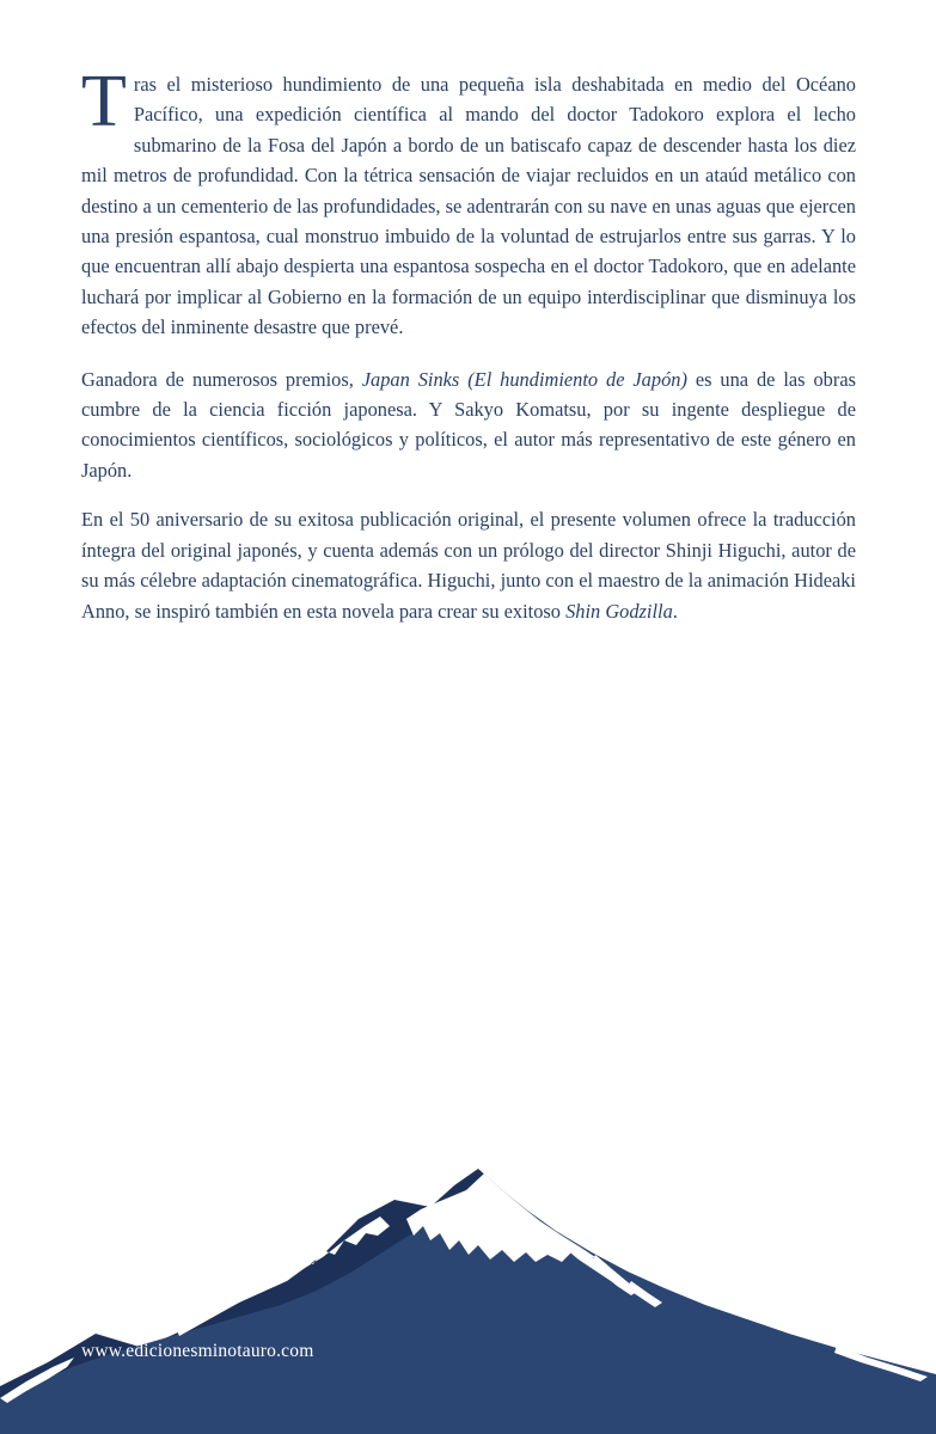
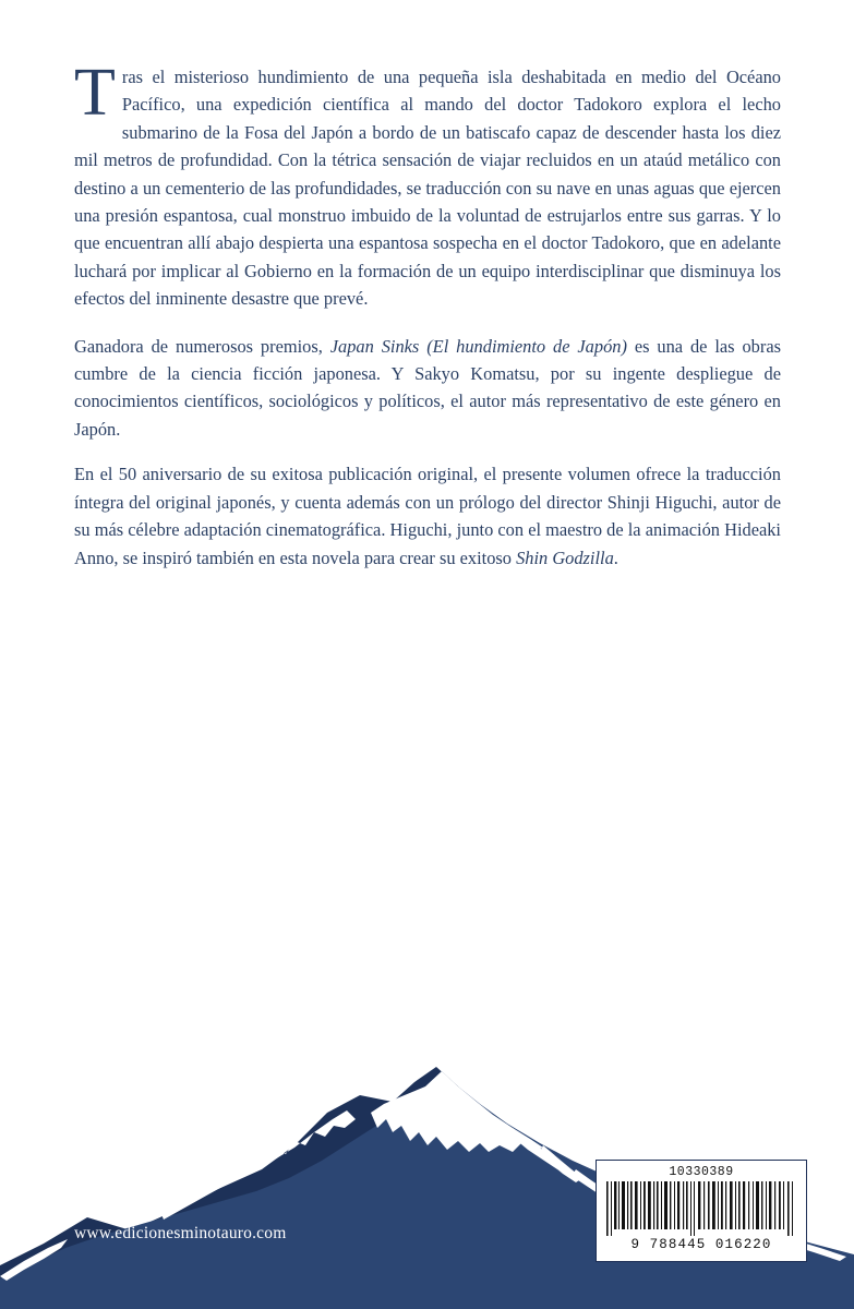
- Tras el misterioso hundimiento de una pequeña isla deshabitada en medio del Océano Pacífico, una expedición científica al mando del doctor Tadokoro explora el lecho submarino de la Fosa del Japón a bordo de un batiscafo capaz de descender hasta los diez mil metros de profundidad. Con la tétrica sensación de viajar recluidos en un ataúd metálico con destino a un cementerio de las profundidades, se adentrarán con su nave en unas aguas que ejercen una presión espantosa, cual monstruo imbuido de la voluntad de estrujarlos entre sus garras. Y lo que encuentran allí abajo despierta una espantosa sospecha en el doctor Tadokoro, que en adelante luchará por implicar al Gobierno en la formación de un equipo interdisciplinar que disminuya los efectos del inminente desastre que prevé.
+ Tras el misterioso hundimiento de una pequeña isla deshabitada en medio del Océano Pacífico, una expedición científica al mando del doctor Tadokoro explora el lecho submarino de la Fosa del Japón a bordo de un batiscafo capaz de descender hasta los diez mil metros de profundidad. Con la tétrica sensación de viajar recluidos en un ataúd metálico con destino a un cementerio de las profundidades, se traducción con su nave en unas aguas que ejercen una presión espantosa, cual monstruo imbuido de la voluntad de estrujarlos entre sus garras. Y lo que encuentran allí abajo despierta una espantosa sospecha en el doctor Tadokoro, que en adelante luchará por implicar al Gobierno en la formación de un equipo interdisciplinar que disminuya los efectos del inminente desastre que prevé.
  Ganadora de numerosos premios, Japan Sinks (El hundimiento de Japón) es una de las obras cumbre de la ciencia ficción japonesa. Y Sakyo Komatsu, por su ingente despliegue de conocimientos científicos, sociológicos y políticos, el autor más representativo de este género en Japón.
  En el 50 aniversario de su exitosa publicación original, el presente volumen ofrece la traducción íntegra del original japonés, y cuenta además con un prólogo del director Shinji Higuchi, autor de su más célebre adaptación cinematográfica. Higuchi, junto con el maestro de la animación Hideaki Anno, se inspiró también en esta novela para crear su exitoso Shin Godzilla.
  www.edicionesminotauro.com
+ 10330389
+ 9 788445 016220
